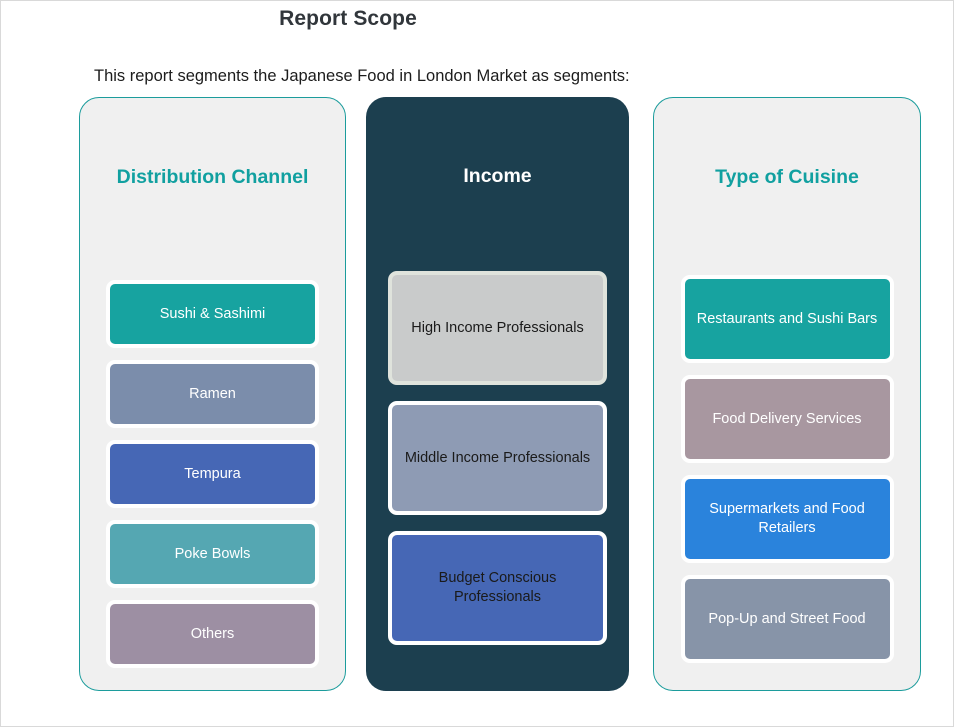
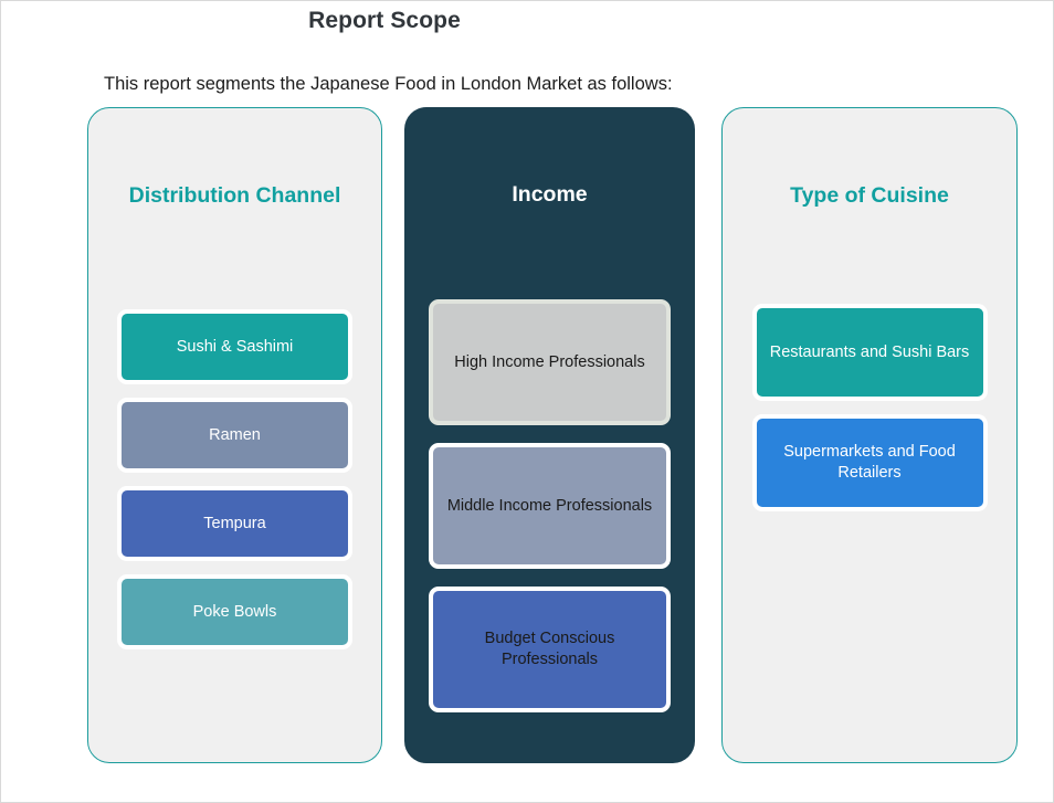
  Report Scope
- This report segments the Japanese Food in London Market as segments:
+ This report segments the Japanese Food in London Market as follows:
  Distribution Channel
  Sushi & Sashimi
  Ramen
  Tempura
  Poke Bowls
- Others
  Income
  High Income Professionals
  Middle Income Professionals
  Budget Conscious Professionals
  Type of Cuisine
  Restaurants and Sushi Bars
- Food Delivery Services
  Supermarkets and Food Retailers
- Pop-Up and Street Food
